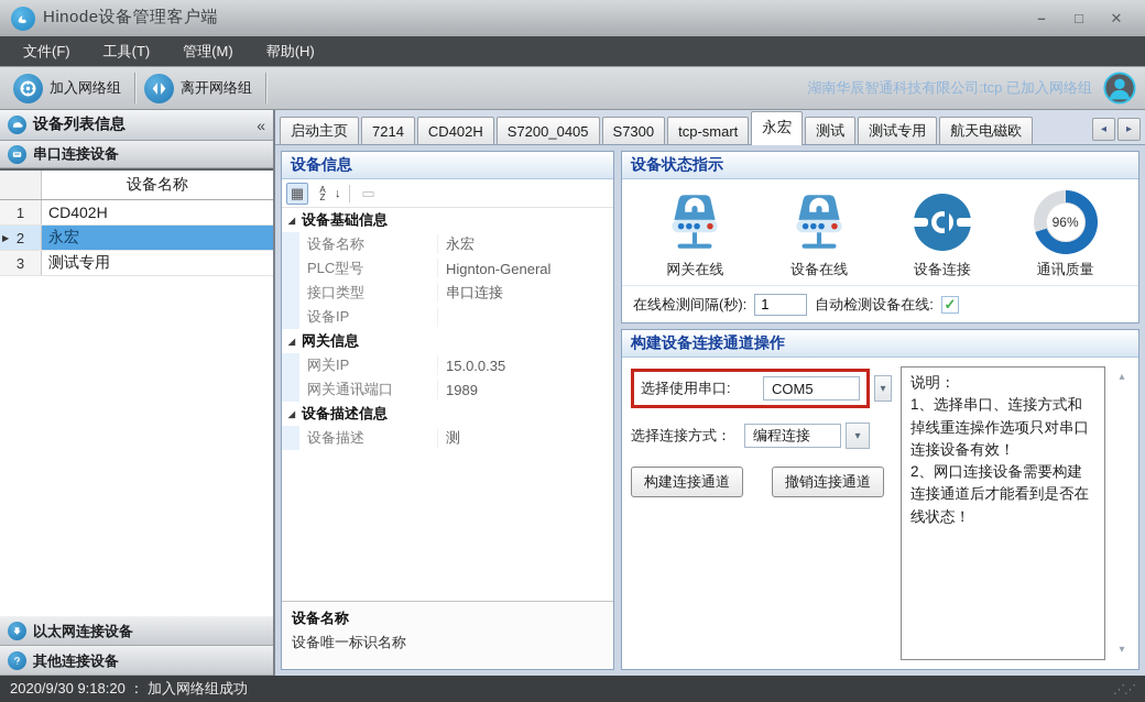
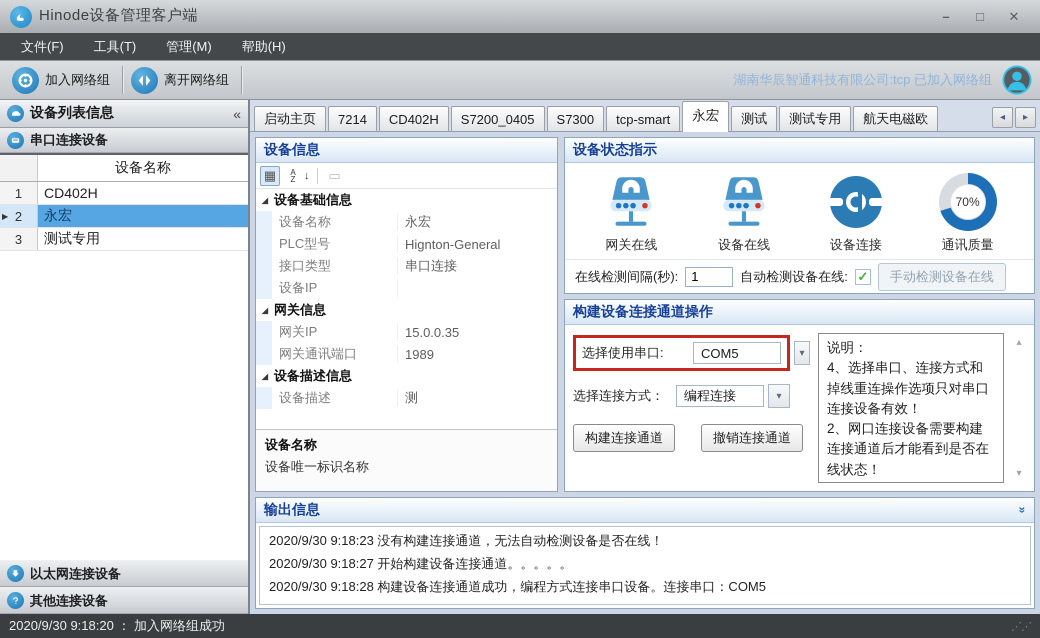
  Hinode设备管理客户端
  文件(F)
  工具(T)
  管理(M)
  帮助(H)
  加入网络组
  离开网络组
  湖南华辰智通科技有限公司:tcp 已加入网络组
  设备列表信息
  串口连接设备
  设备名称
  1
  CD402H
  2
  永宏
  3
  测试专用
  以太网连接设备
  其他连接设备
  启动主页
  7214
  CD402H
  S7200_0405
  S7300
  tcp-smart
  永宏
  测试
  测试专用
  航天电磁欧
  设备信息
  ↓
  设备基础信息
  设备名称
  永宏
  PLC型号
  Hignton-General
  接口类型
  串口连接
  设备IP
  网关信息
  网关IP
  15.0.0.35
  网关通讯端口
  1989
  设备描述信息
  设备描述
  测
  设备名称
  设备唯一标识名称
  设备状态指示
  网关在线
  设备在线
  设备连接
- 96%
+ 70%
  通讯质量
  在线检测间隔(秒):
  1
  自动检测设备在线:
+ 手动检测设备在线
  构建设备连接通道操作
  选择使用串口:
  COM5
  选择连接方式：
  编程连接
  构建连接通道
  撤销连接通道
  说明：
- 1、选择串口、连接方式和掉线重连操作选项只对串口连接设备有效！
+ 4、选择串口、连接方式和掉线重连操作选项只对串口连接设备有效！
  2、网口连接设备需要构建连接通道后才能看到是否在线状态！
+ 输出信息
+ 2020/9/30 9:18:23 没有构建连接通道，无法自动检测设备是否在线！
+ 2020/9/30 9:18:27 开始构建设备连接通道。。。。。
+ 2020/9/30 9:18:28 构建设备连接通道成功，编程方式连接串口设备。连接串口：COM5
  2020/9/30 9:18:20 ： 加入网络组成功
